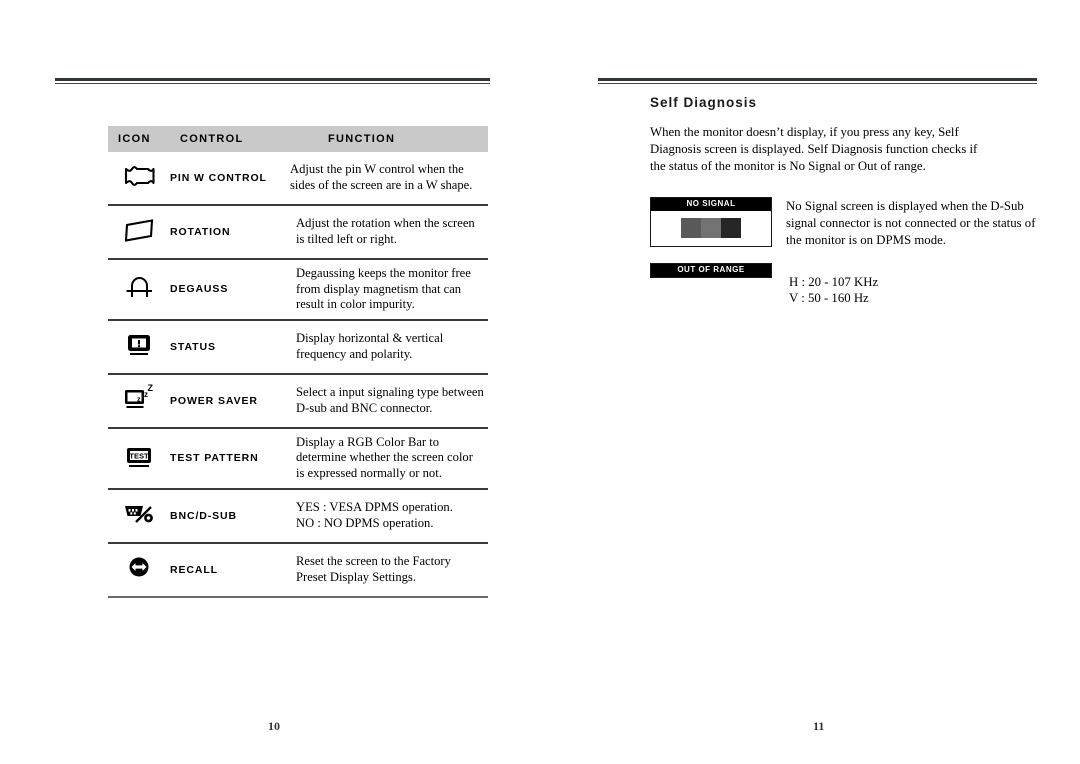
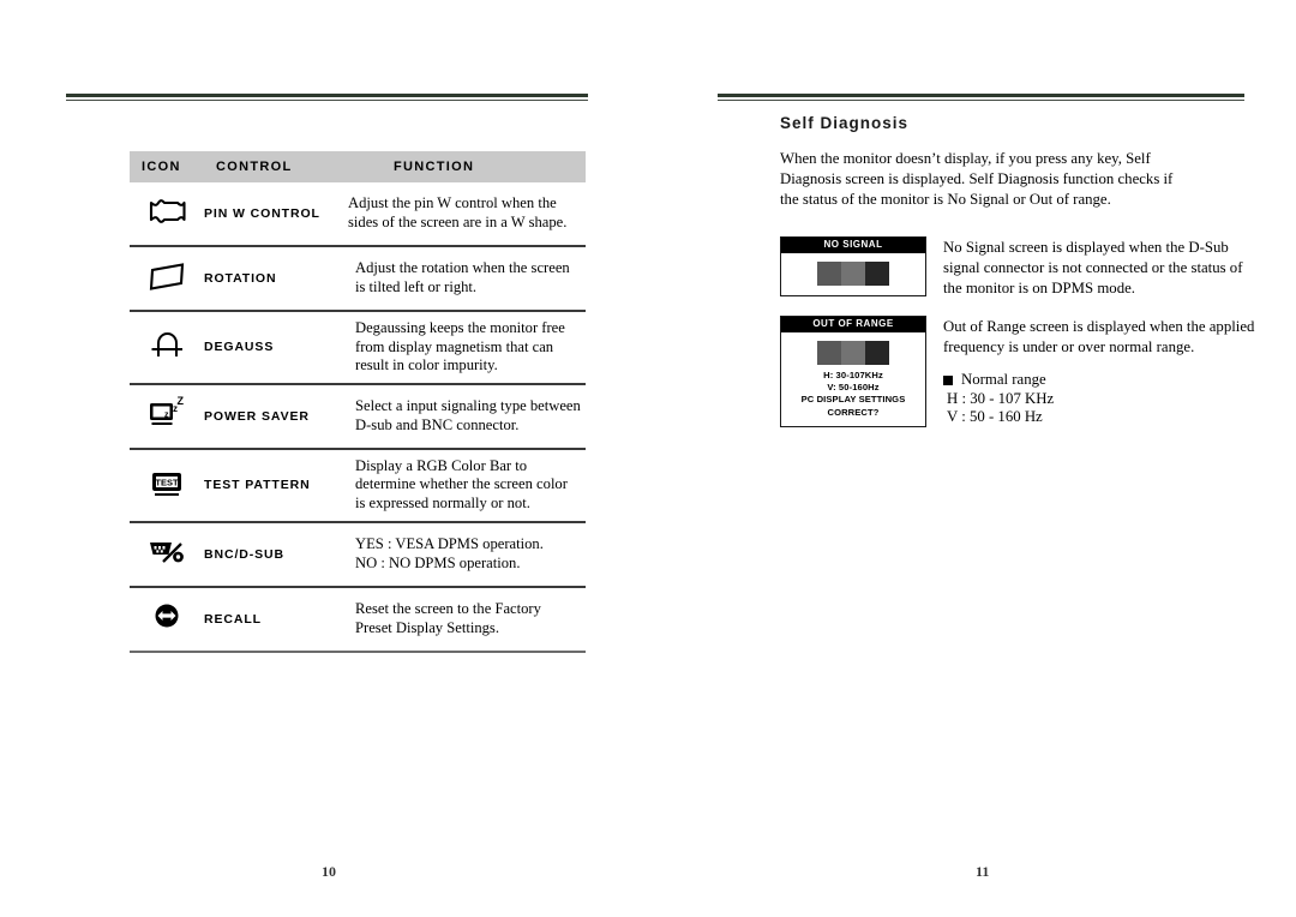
  ICON	CONTROL	FUNCTION
  	PIN W CONTROL	Adjust the pin W control when the sides of the screen are in a W shape.
  	ROTATION	Adjust the rotation when the screen is tilted left or right.
  	DEGAUSS	Degaussing keeps the monitor free from display magnetism that can result in color impurity.
- 	STATUS	Display horizontal & vertical frequency and polarity.
  z Z	POWER SAVER	Select a input signaling type between D-sub and BNC connector.
  TEST	TEST PATTERN	Display a RGB Color Bar to determine whether the screen color is expressed normally or not.
  	BNC/D-SUB	YES : VESA DPMS operation. NO : NO DPMS operation.
  	RECALL	Reset the screen to the Factory Preset Display Settings.
  10
  Self Diagnosis
  When the monitor doesn’t display, if you press any key, Self Diagnosis screen is displayed. Self Diagnosis function checks if the status of the monitor is No Signal or Out of range.
  NO SIGNAL
  No Signal screen is displayed when the D-Sub signal connector is not connected or the status of the monitor is on DPMS mode.
  OUT OF RANGE
+ H: 30-107KHz
+ V: 50-160Hz
+ PC DISPLAY SETTINGS
+ CORRECT?
+ Out of Range screen is displayed when the applied frequency is under or over normal range.
+ Normal range
- H : 20 - 107 KHz
+ H : 30 - 107 KHz
  V : 50 - 160 Hz
  11
